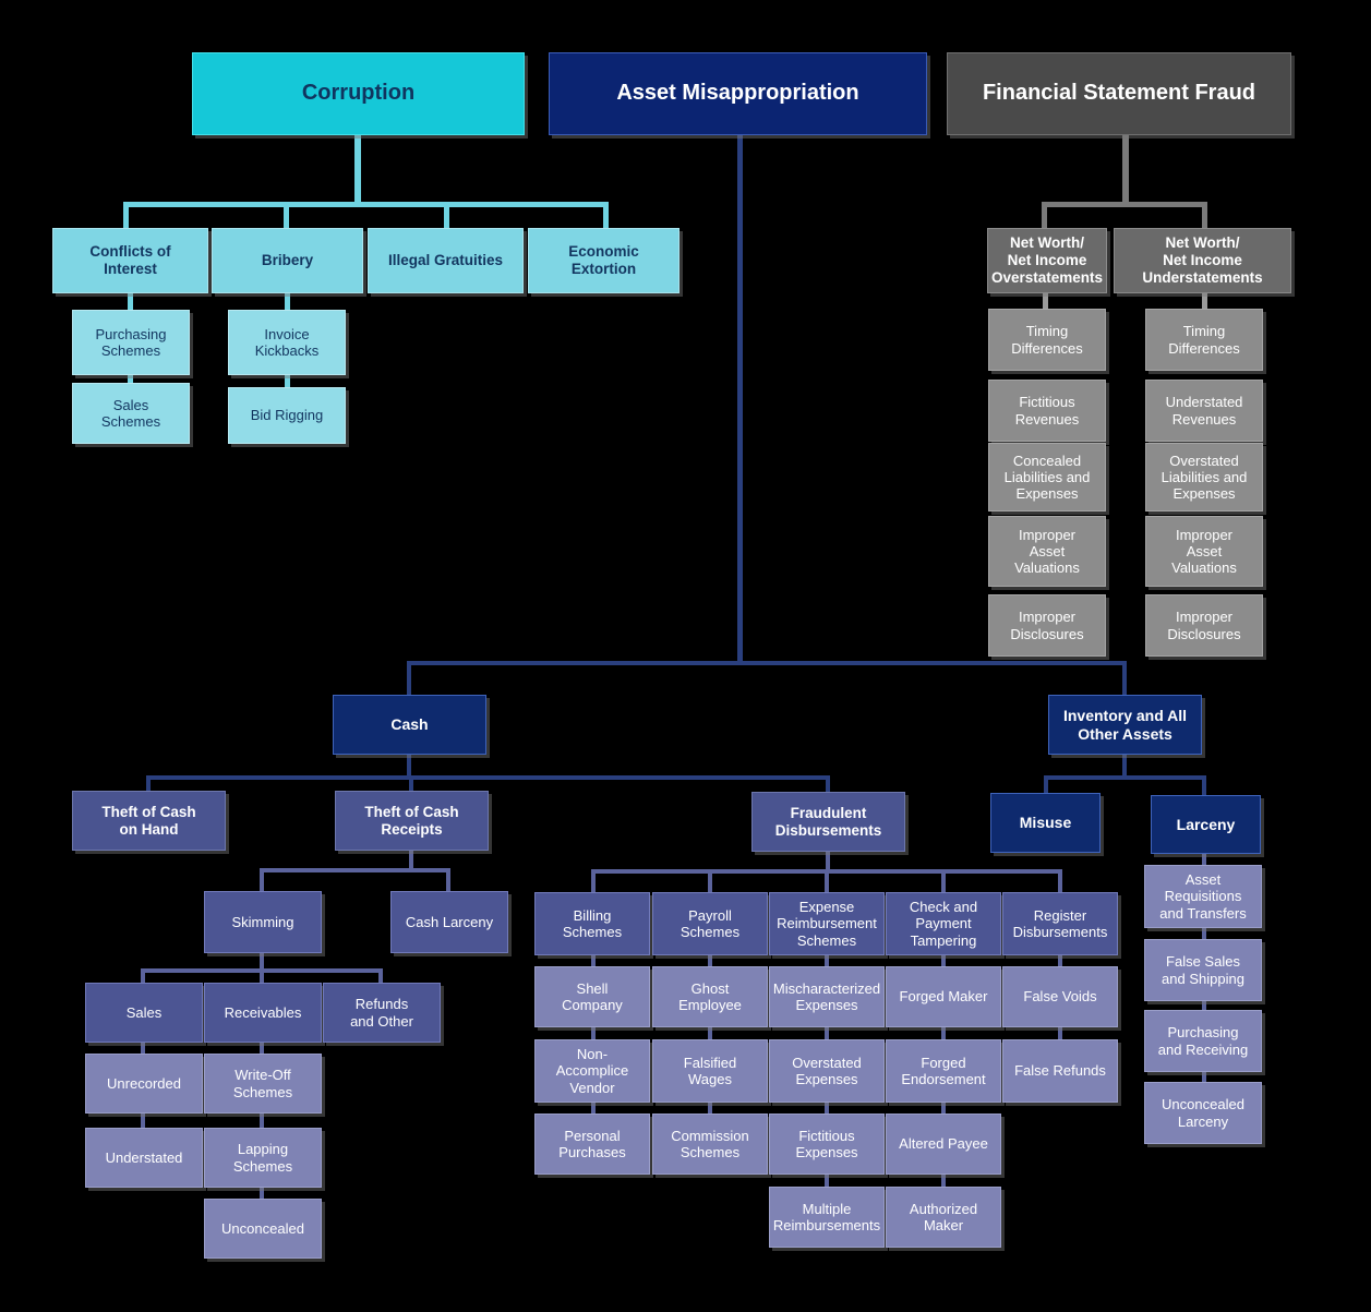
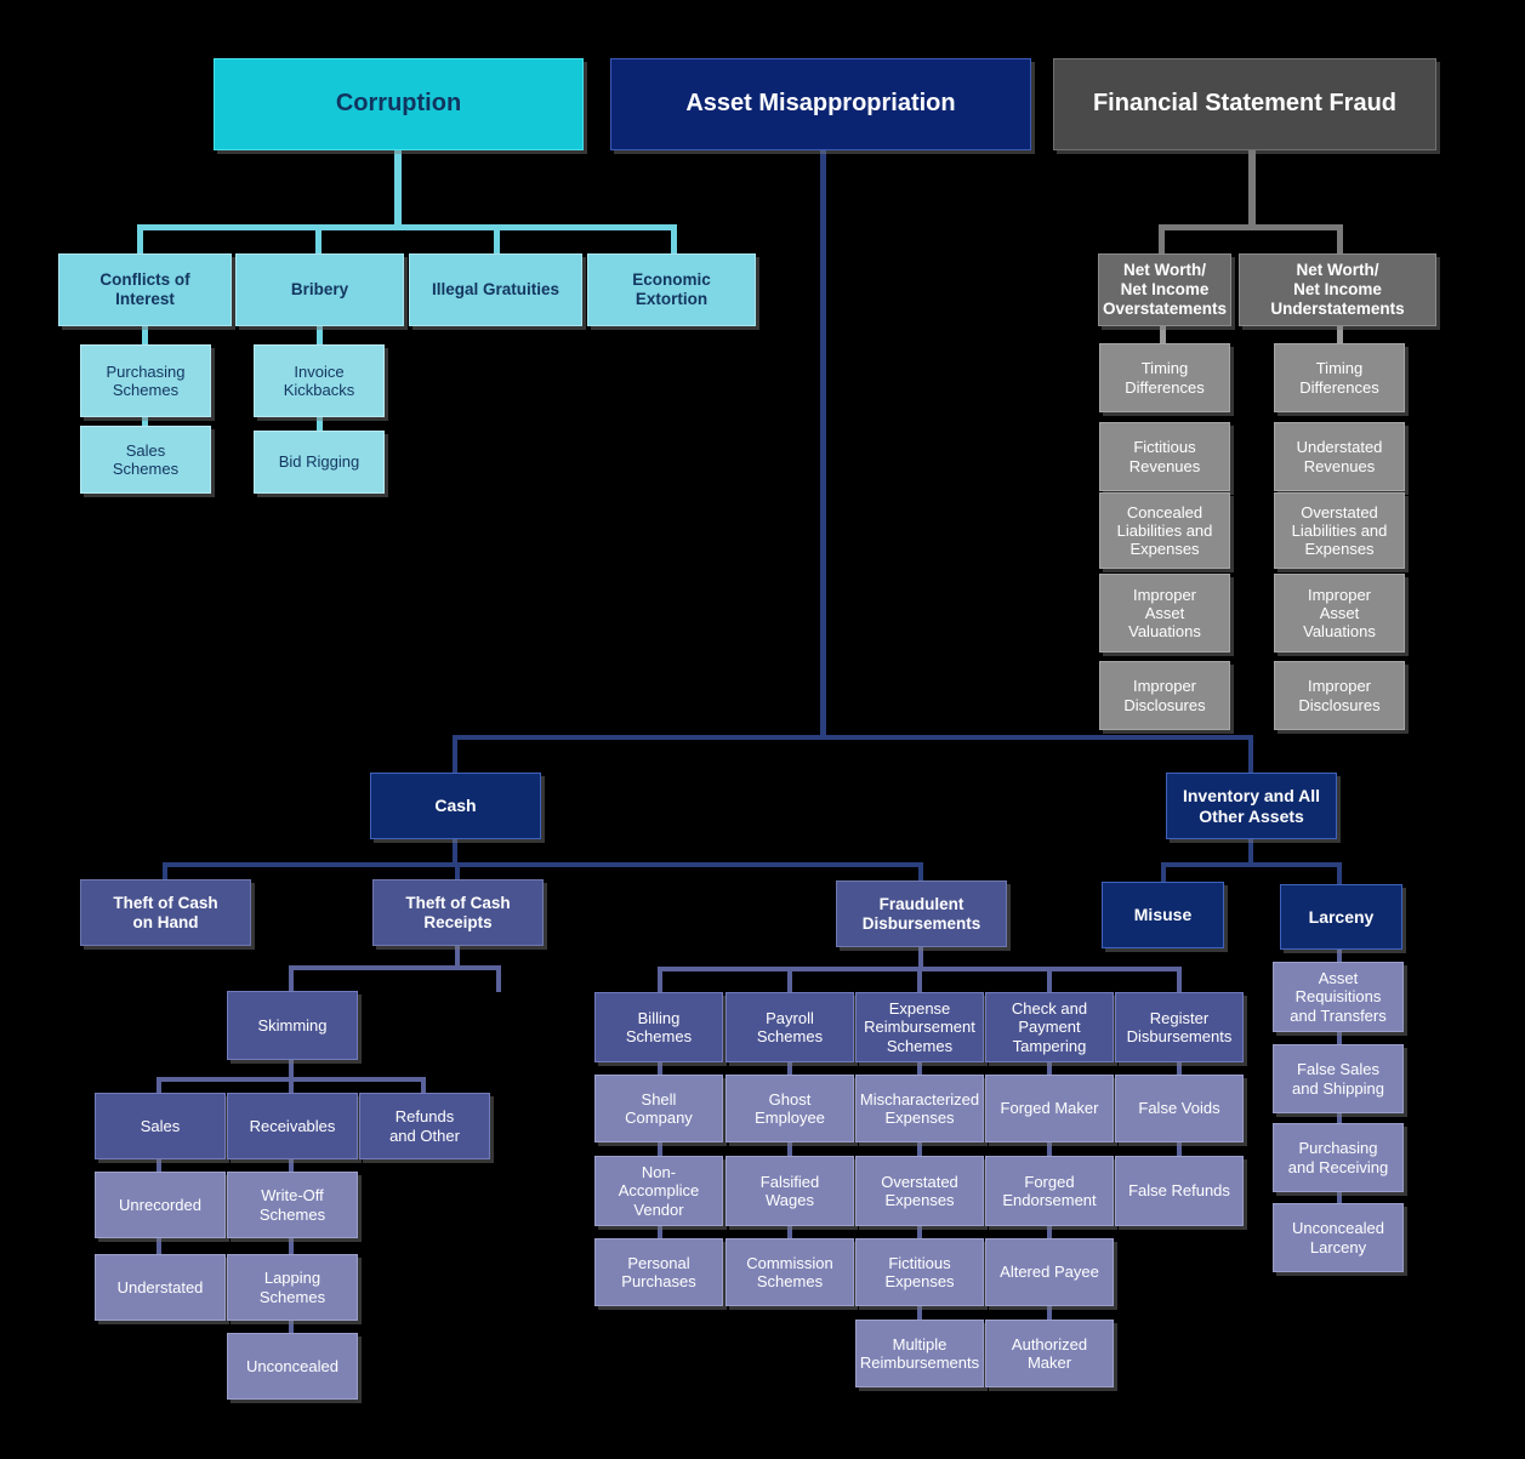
  Corruption
  Asset Misappropriation
  Financial Statement Fraud
  Conflicts of
  Interest
  Bribery
  Illegal Gratuities
  Economic
  Extortion
  Purchasing
  Schemes
  Sales
  Schemes
  Invoice
  Kickbacks
  Bid Rigging
  Net Worth/
  Net Income
  Overstatements
  Net Worth/
  Net Income
  Understatements
  Timing
  Differences
  Fictitious
  Revenues
  Concealed
  Liabilities and
  Expenses
  Improper
  Asset
  Valuations
  Improper
  Disclosures
  Timing
  Differences
  Understated
  Revenues
  Overstated
  Liabilities and
  Expenses
  Improper
  Asset
  Valuations
  Improper
  Disclosures
  Cash
  Inventory and All
  Other Assets
  Theft of Cash
  on Hand
  Theft of Cash
  Receipts
  Fraudulent
  Disbursements
  Misuse
  Larceny
  Skimming
- Cash Larceny
  Sales
  Receivables
  Refunds
  and Other
  Unrecorded
  Understated
  Write-Off
  Schemes
  Lapping
  Schemes
  Unconcealed
  Billing
  Schemes
  Payroll
  Schemes
  Expense
  Reimbursement
  Schemes
  Check and
  Payment
  Tampering
  Register
  Disbursements
  Shell
  Company
  Ghost
  Employee
  Mischaracterized
  Expenses
  Forged Maker
  False Voids
  Non-
  Accomplice
  Vendor
  Falsified
  Wages
  Overstated
  Expenses
  Forged
  Endorsement
  False Refunds
  Personal
  Purchases
  Commission
  Schemes
  Fictitious
  Expenses
  Altered Payee
  Multiple
  Reimbursements
  Authorized
  Maker
  Asset
  Requisitions
  and Transfers
  False Sales
  and Shipping
  Purchasing
  and Receiving
  Unconcealed
  Larceny
